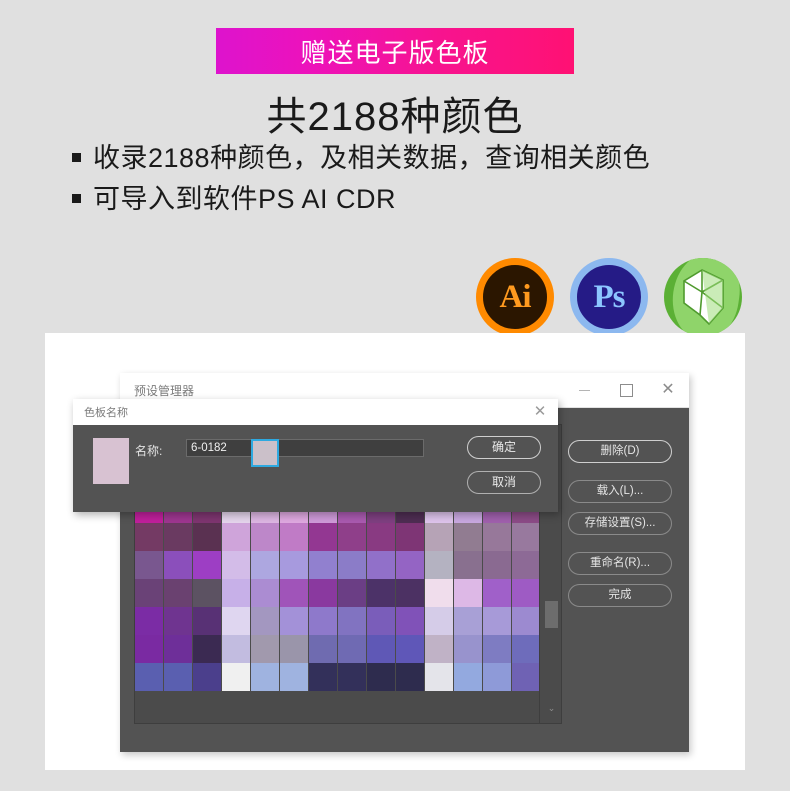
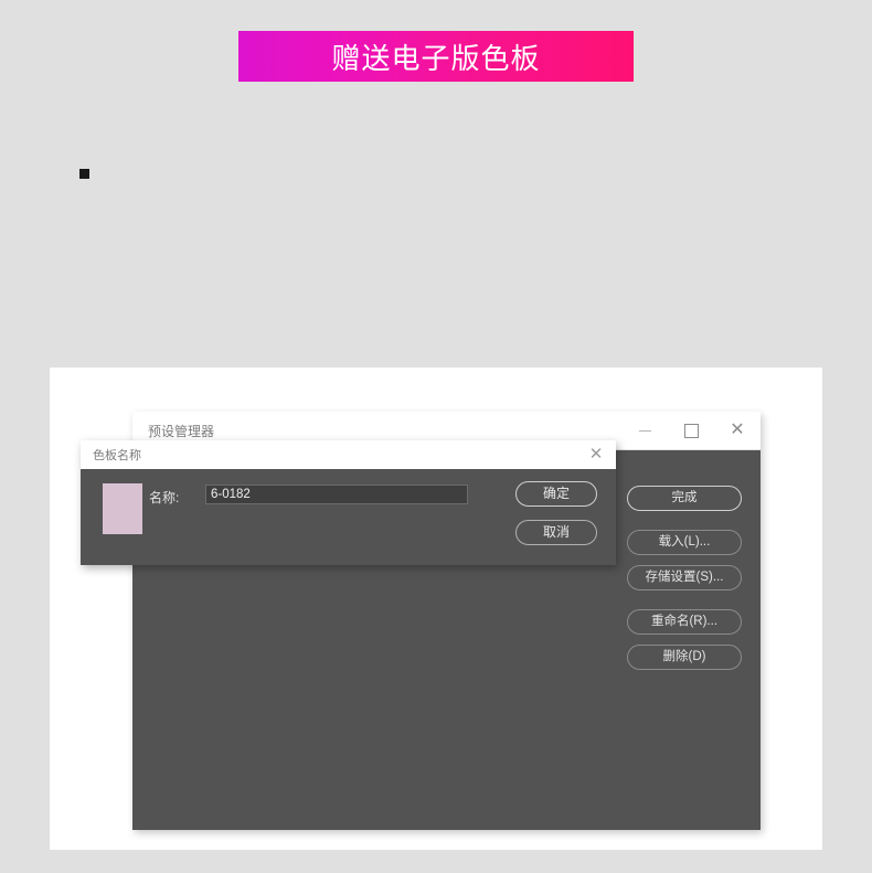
  赠送电子版色板
- 共2188种颜色
- 收录2188种颜色，及相关数据，查询相关颜色
- 可导入到软件PS AI CDR
- Ai
- Ps
  预设管理器
  ✕
- ⌄
- 删除(D)
+ 完成
  载入(L)...
  存储设置(S)...
  重命名(R)...
- 完成
+ 删除(D)
  色板名称
  ✕
  名称:
  6-0182
  确定
  取消
